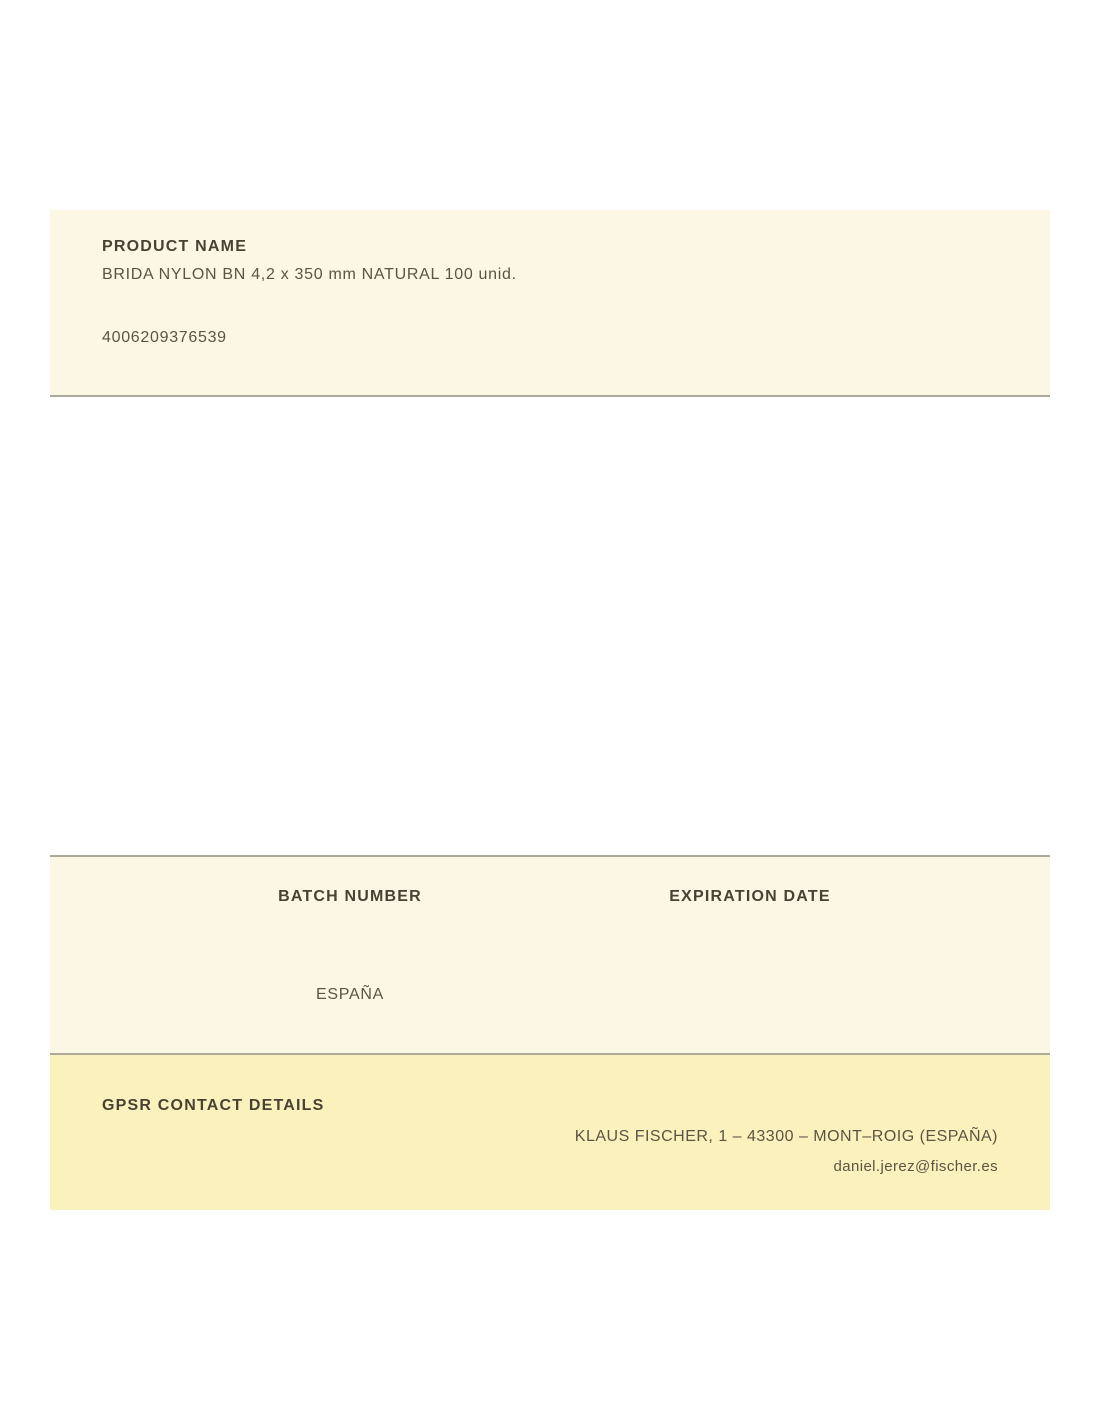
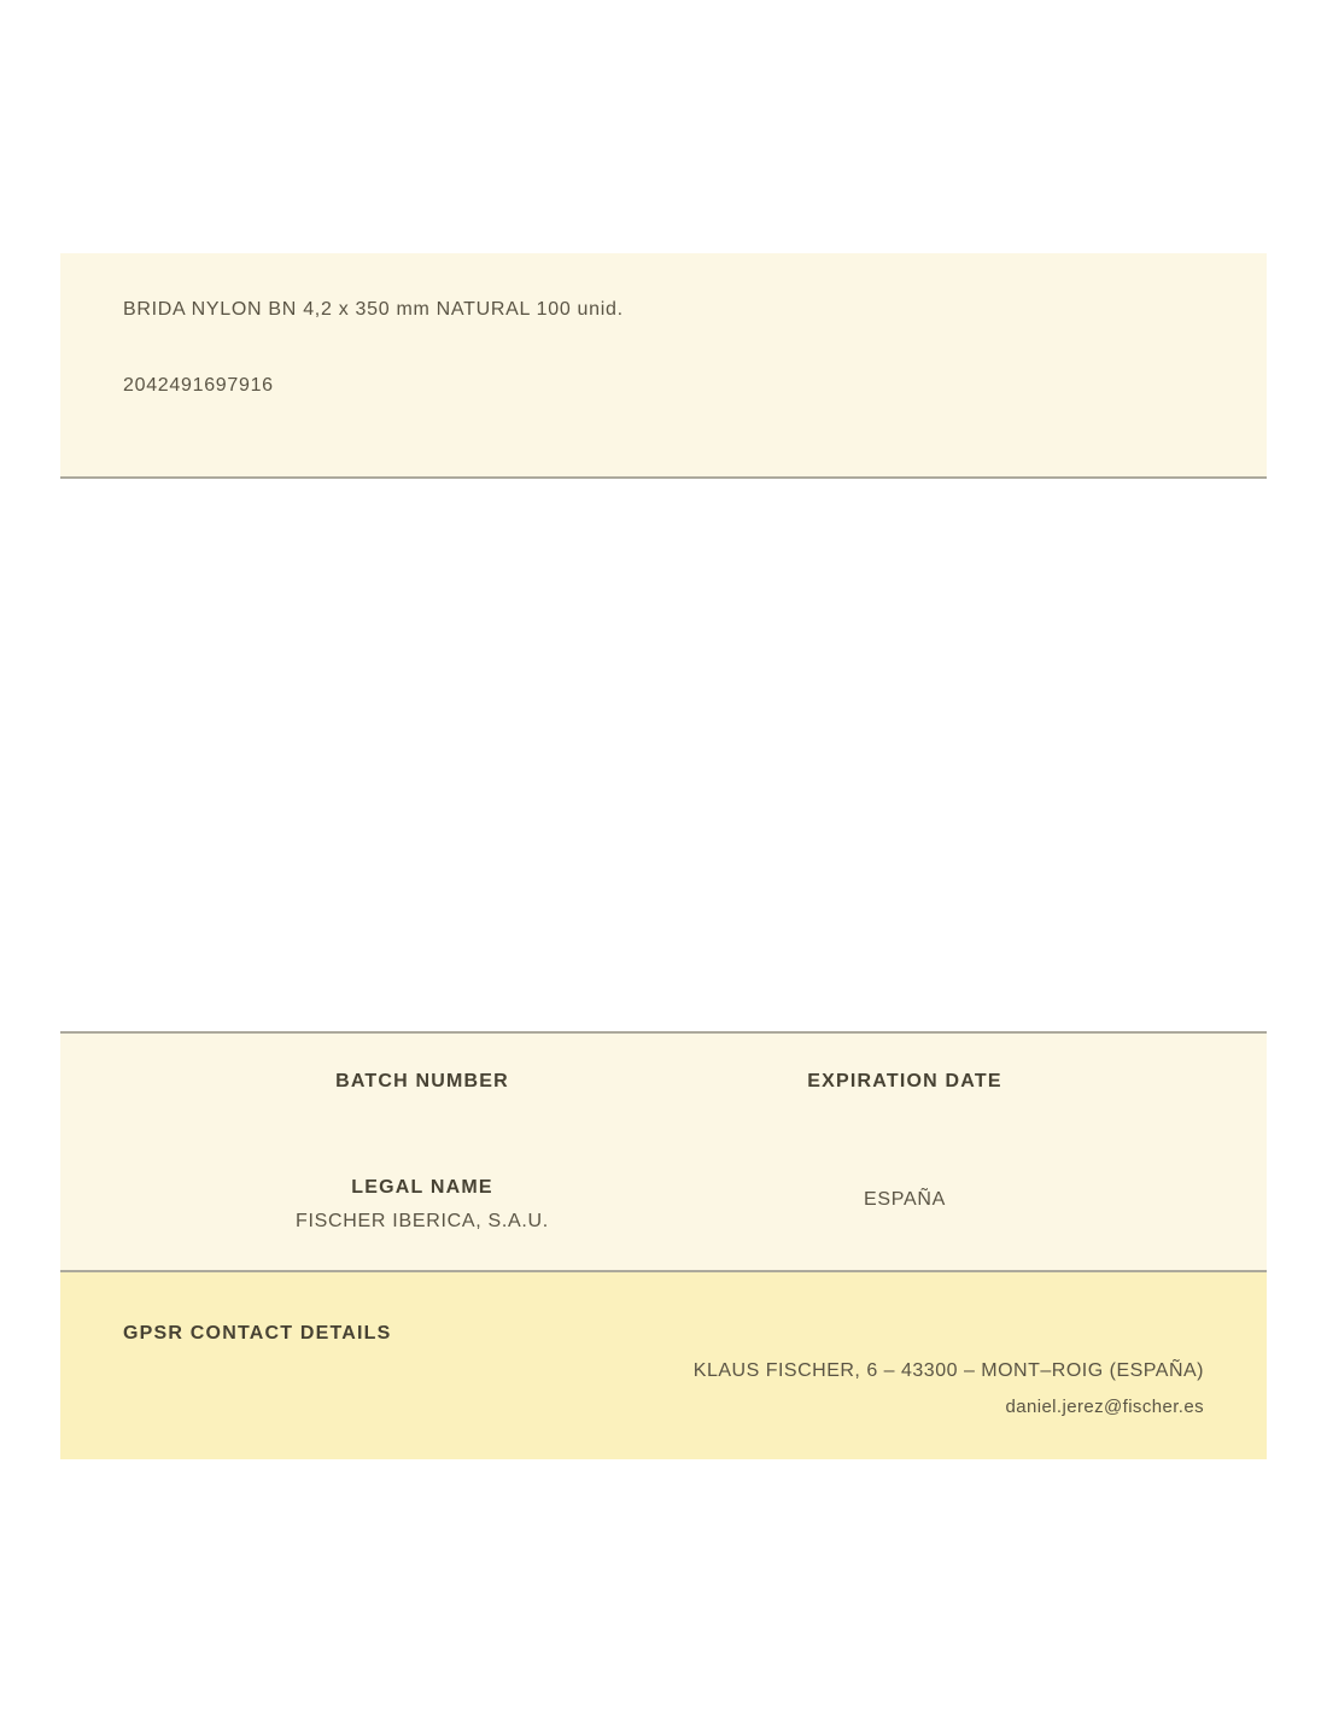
- PRODUCT NAME
  BRIDA NYLON BN 4,2 x 350 mm NATURAL 100 unid.
- 4006209376539
+ 2042491697916
  BATCH NUMBER
  EXPIRATION DATE
+ LEGAL NAME
+ FISCHER IBERICA, S.A.U.
  ESPAÑA
  GPSR CONTACT DETAILS
- KLAUS FISCHER, 1 – 43300 – MONT–ROIG (ESPAÑA)
+ KLAUS FISCHER, 6 – 43300 – MONT–ROIG (ESPAÑA)
  daniel.jerez@fischer.es
